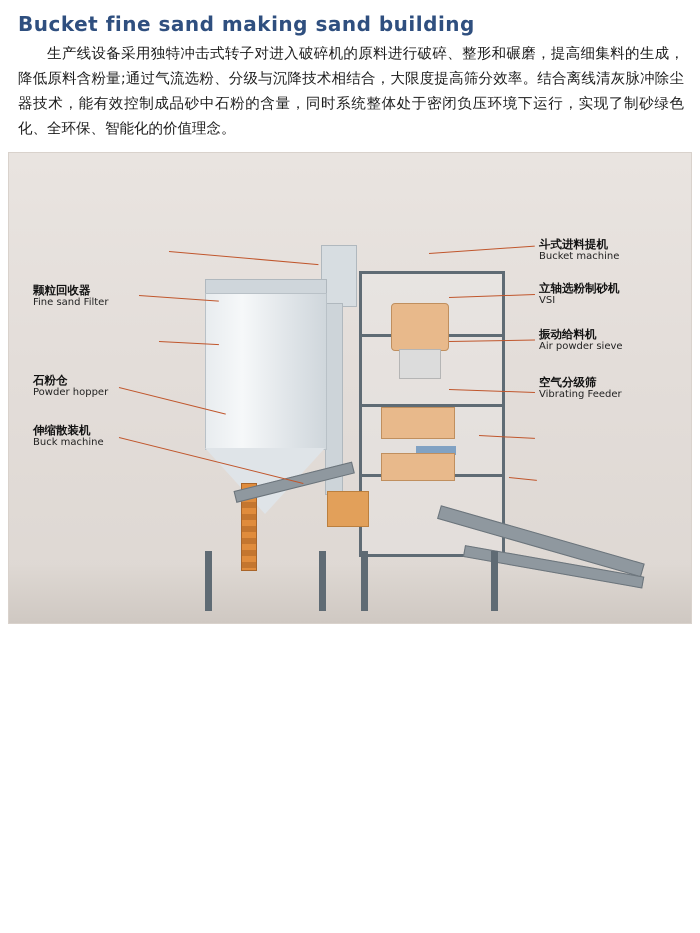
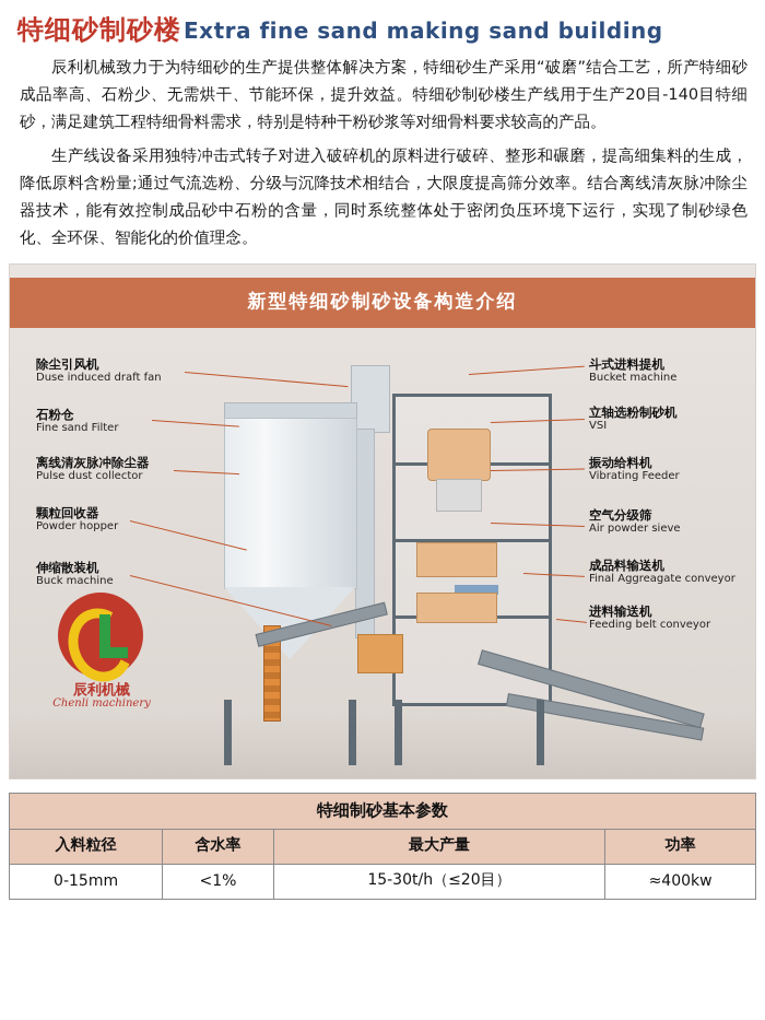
+ 特细砂制砂楼
- Bucket fine sand making sand building
+ Extra fine sand making sand building
+ 辰利机械致力于为特细砂的生产提供整体解决方案，特细砂生产采用“破磨”结合工艺，所产特细砂成品率高、石粉少、无需烘干、节能环保，提升效益。特细砂制砂楼生产线用于生产20目-140目特细砂，满足建筑工程特细骨料需求，特别是特种干粉砂浆等对细骨料要求较高的产品。
  生产线设备采用独特冲击式转子对进入破碎机的原料进行破碎、整形和碾磨，提高细集料的生成，降低原料含粉量;通过气流选粉、分级与沉降技术相结合，大限度提高筛分效率。结合离线清灰脉冲除尘器技术，能有效控制成品砂中石粉的含量，同时系统整体处于密闭负压环境下运行，实现了制砂绿色化、全环保、智能化的价值理念。
+ 新型特细砂制砂设备构造介绍
+ 除尘引风机
+ Duse induced draft fan
- 颗粒回收器
+ 石粉仓
  Fine sand Filter
+ 离线清灰脉冲除尘器
+ Pulse dust collector
- 石粉仓
+ 颗粒回收器
  Powder hopper
  伸缩散装机
  Buck machine
  斗式进料提机
  Bucket machine
  立轴选粉制砂机
  VSI
  振动给料机
- Air powder sieve
+ Vibrating Feeder
  空气分级筛
- Vibrating Feeder
+ Air powder sieve
+ 成品料输送机
+ Final Aggreagate conveyor
+ 进料输送机
+ Feeding belt conveyor
+ 辰利机械
+ Chenli machinery
+ 特细制砂基本参数
+ 入料粒径	含水率	最大产量	功率
+ 0-15mm	<1%	15-30t/h（≤20目）	≈400kw
